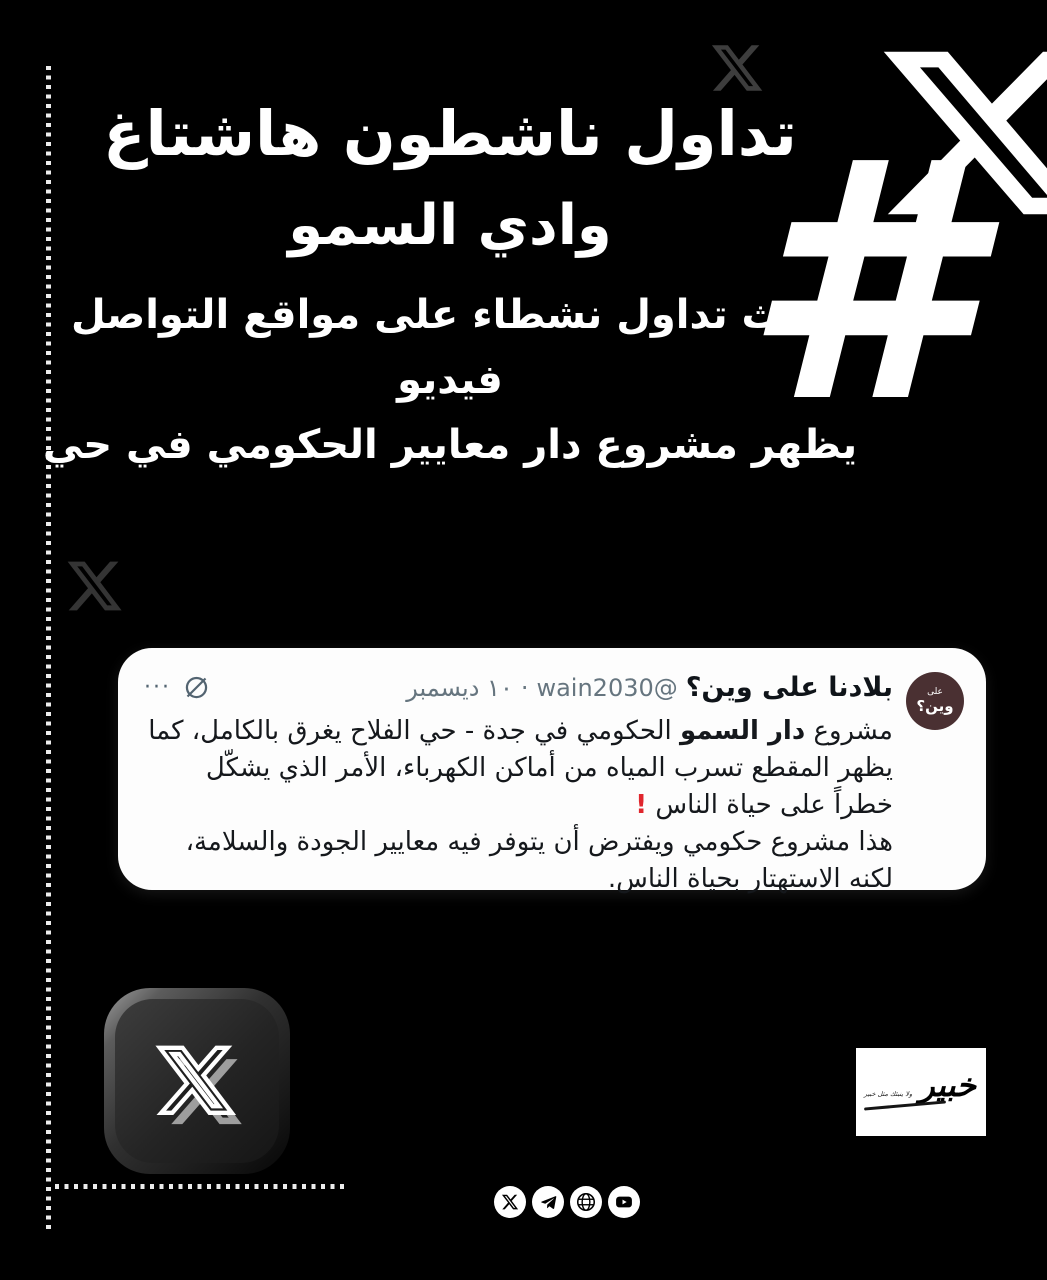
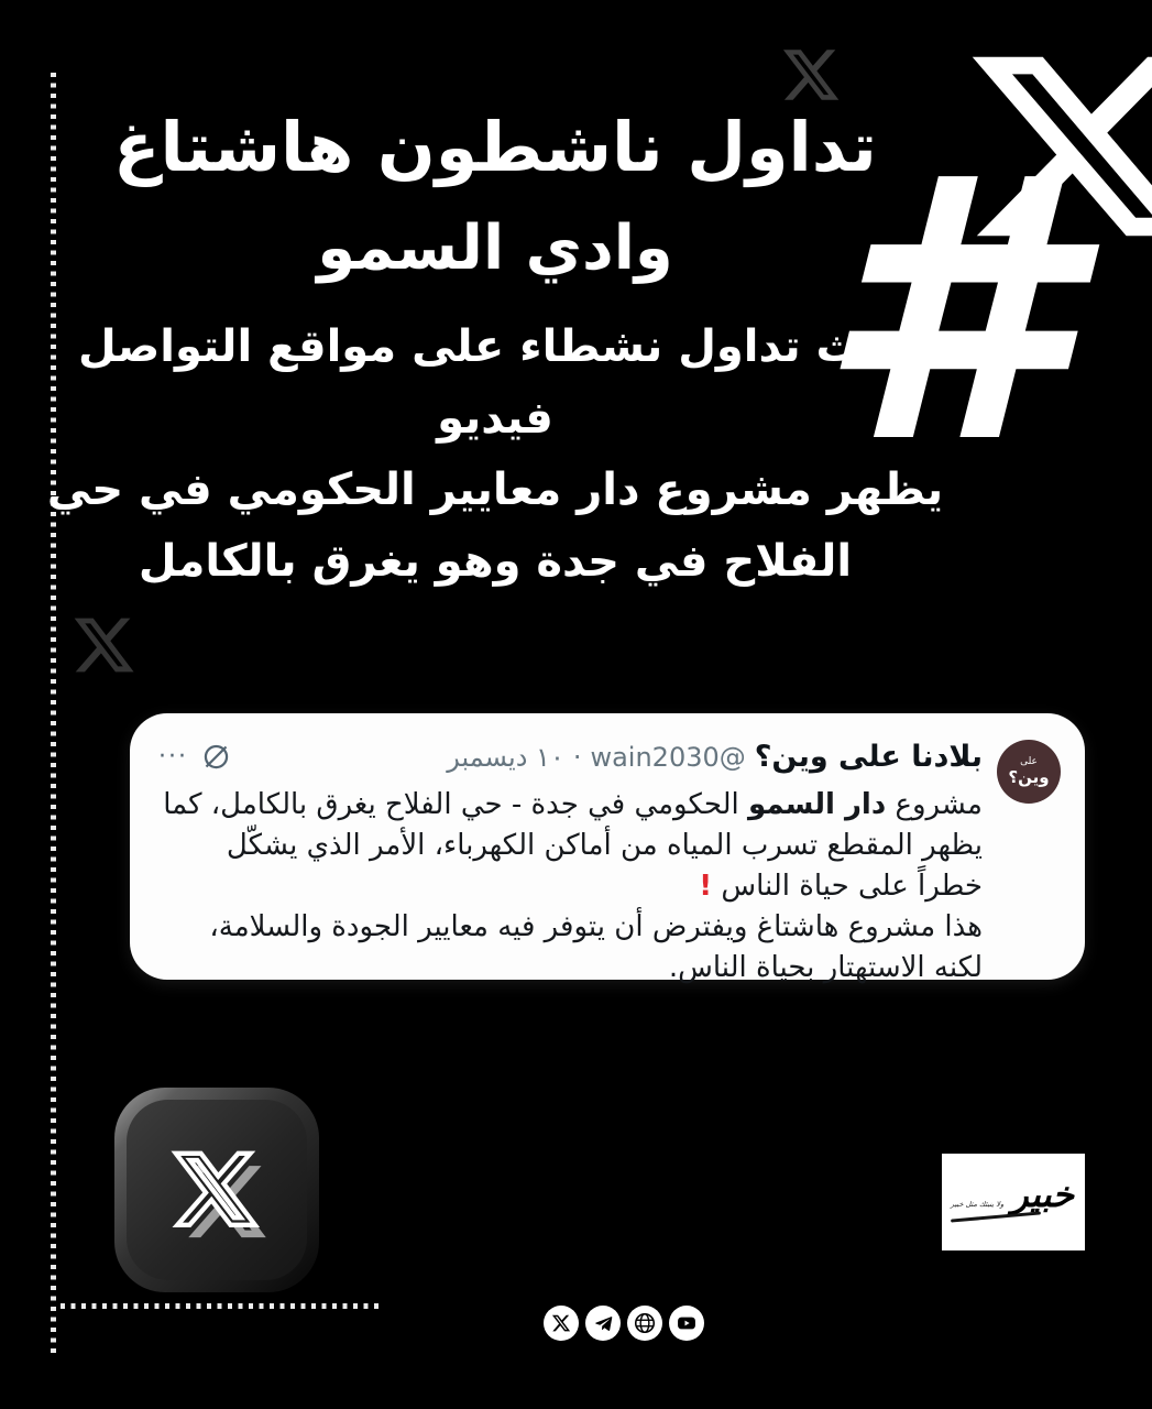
  #
  تداول ناشطون هاشتاغ
  وادي السمو
  حيث تداول نشطاء على مواقع التواصل فيديو
  يظهر مشروع دار معايير الحكومي في حي
+ الفلاح في جدة وهو يغرق بالكامل
  على
  وين؟
  بلادنا على وين؟
  @wain2030
  ·
  ١٠ ديسمبر
  ···
  مشروع دار السمو الحكومي في جدة - حي الفلاح يغرق بالكامل، كما يظهر المقطع تسرب المياه من أماكن الكهرباء، الأمر الذي يشكّل خطراً على حياة الناس !
- هذا مشروع حكومي ويفترض أن يتوفر فيه معايير الجودة والسلامة، لكنه الاستهتار بحياة الناس.
+ هذا مشروع هاشتاغ ويفترض أن يتوفر فيه معايير الجودة والسلامة، لكنه الاستهتار بحياة الناس.
  خبير
  ولا ينبئك مثل خبير
